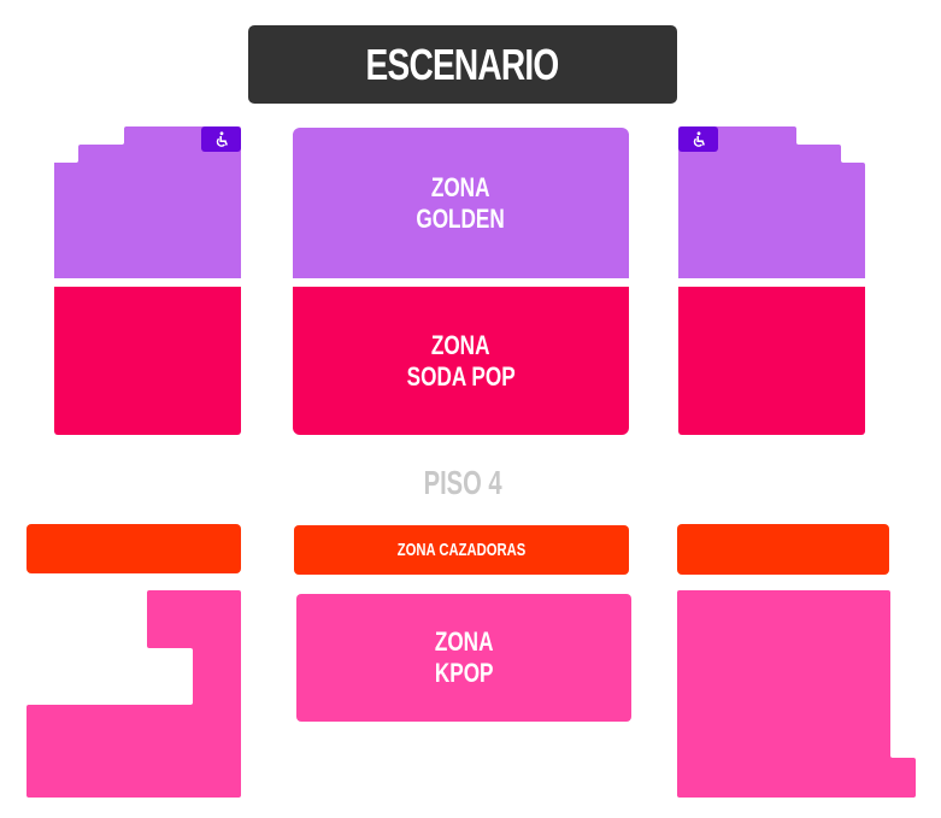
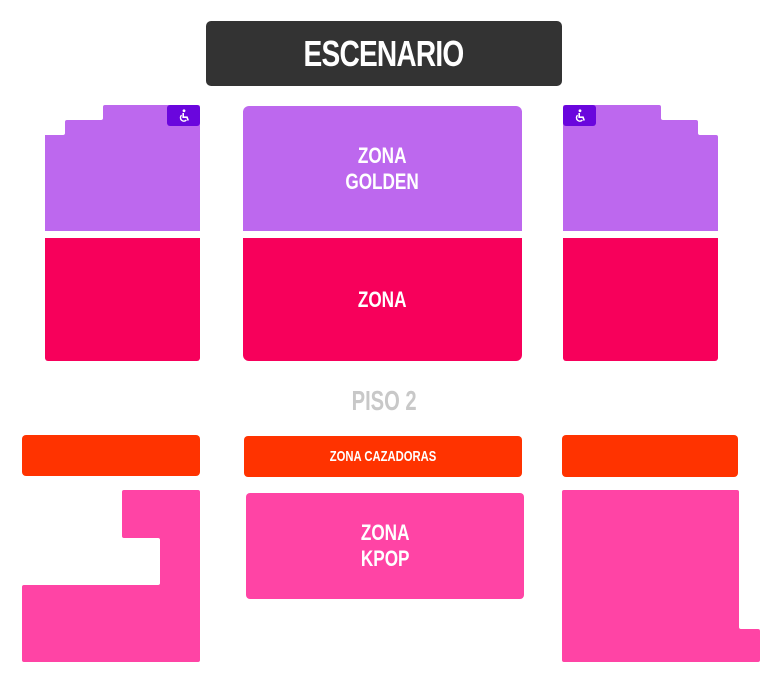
  ESCENARIO
  ZONA
  GOLDEN
  ZONA
- SODA POP
- PISO 4
+ PISO 2
  ZONA CAZADORAS
  ZONA
  KPOP
